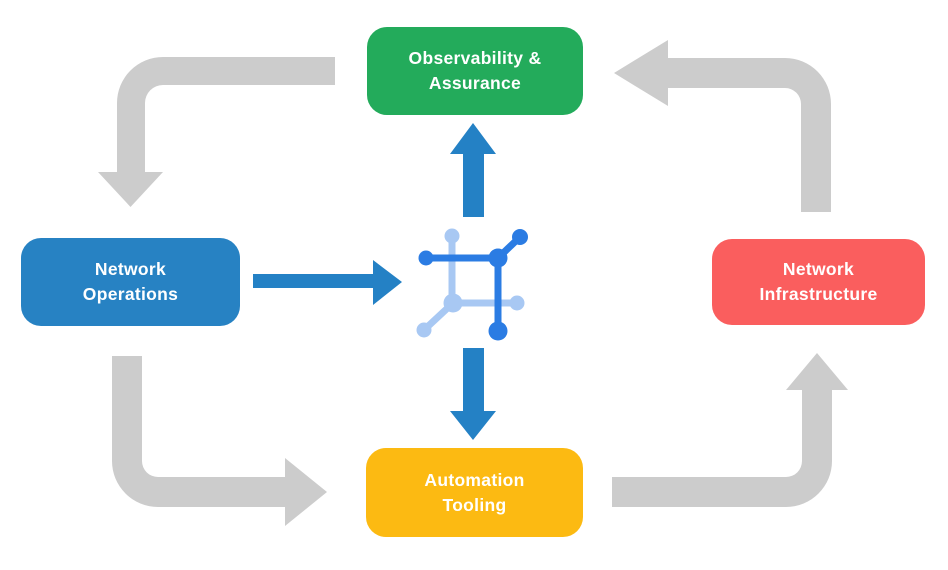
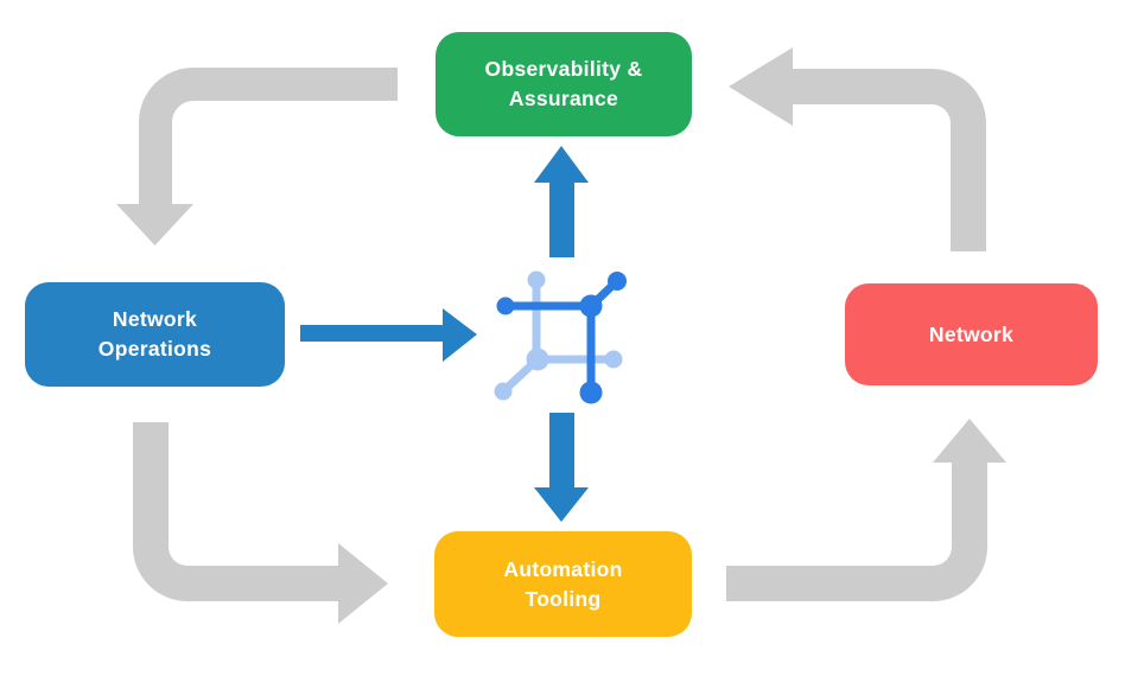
  Observability &
  Assurance
  Network
  Operations
  Network
- Infrastructure
  Automation
  Tooling
